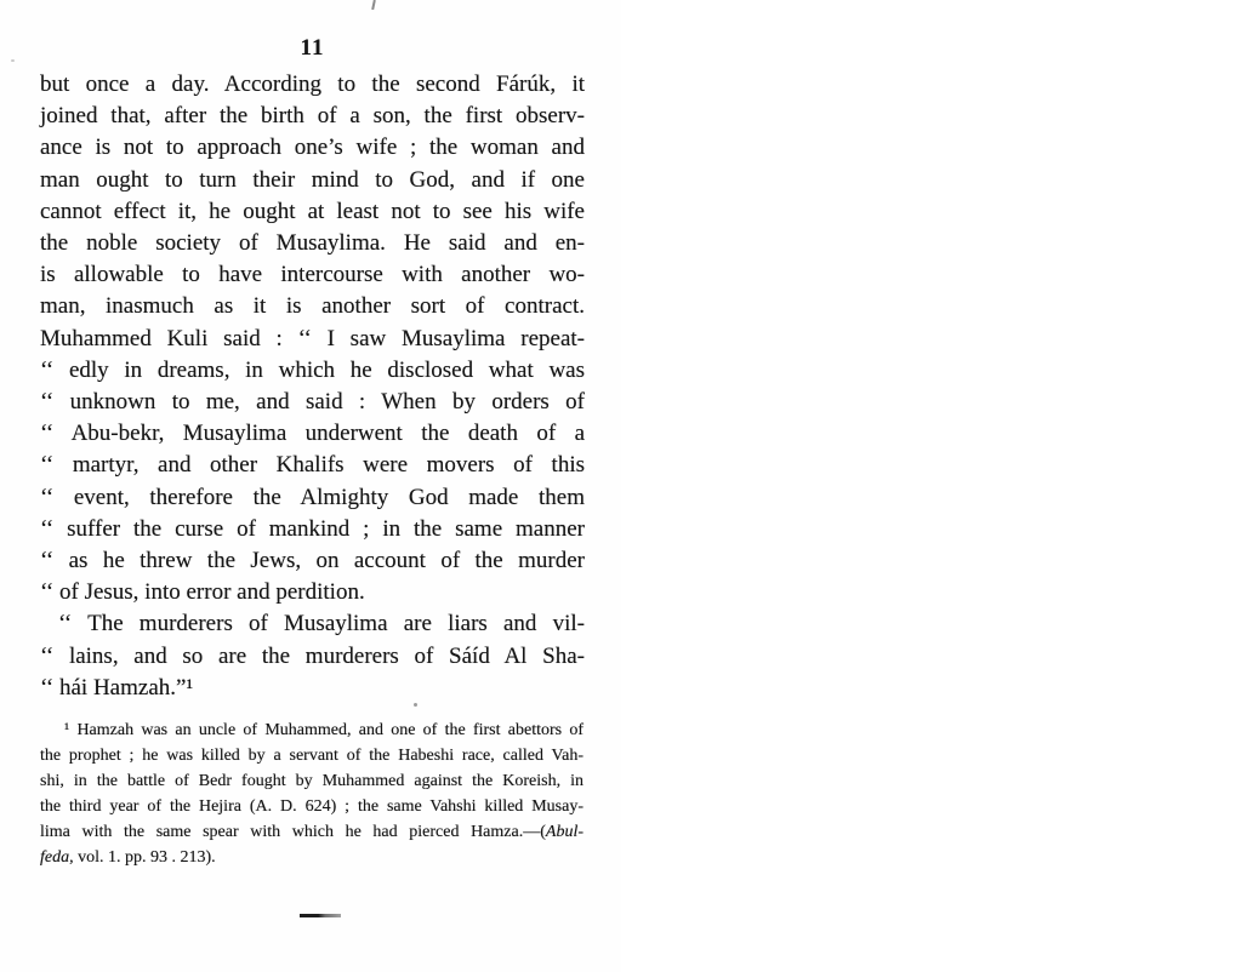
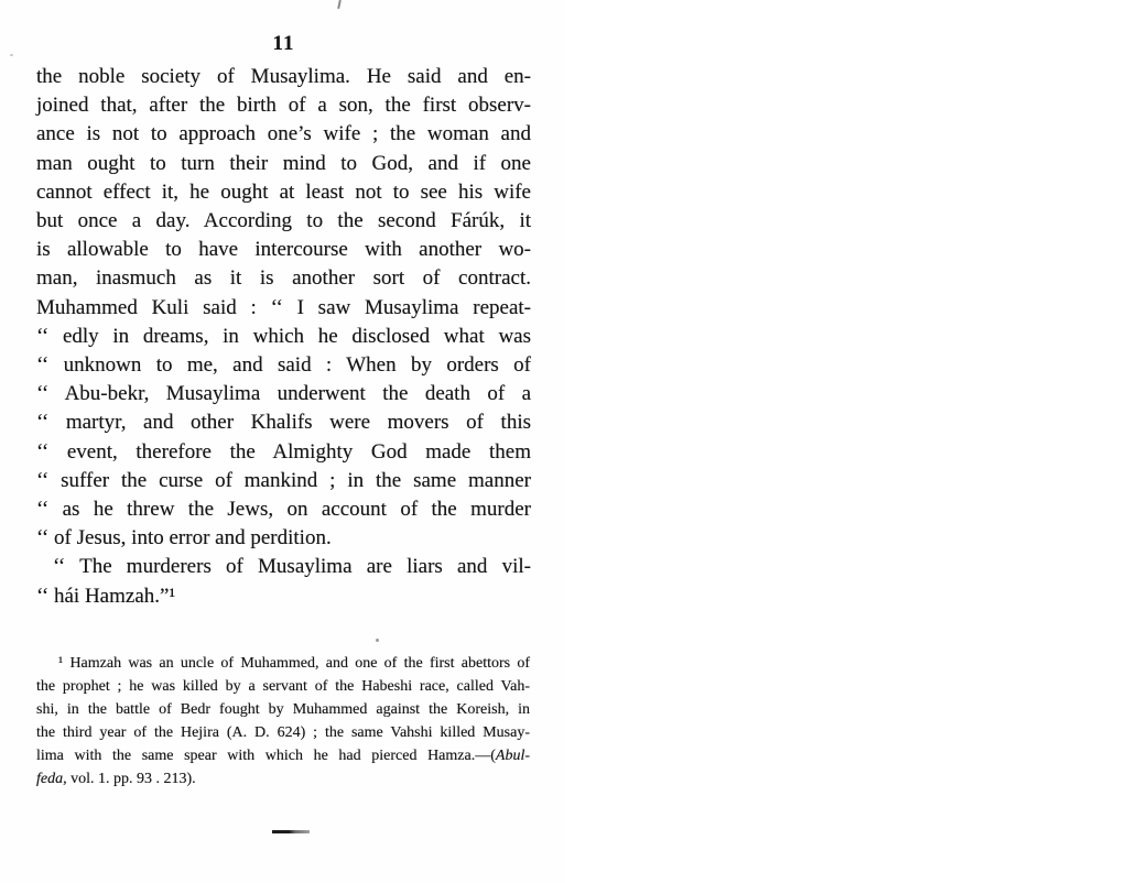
  11
- but once a day. According to the second Fárúk, it
+ the noble society of Musaylima. He said and en-
  joined that, after the birth of a son, the first observ-
  ance is not to approach one’s wife ; the woman and
  man ought to turn their mind to God, and if one
  cannot effect it, he ought at least not to see his wife
- the noble society of Musaylima. He said and en-
+ but once a day. According to the second Fárúk, it
  is allowable to have intercourse with another wo-
  man, inasmuch as it is another sort of contract.
  Muhammed Kuli said : ‘‘ I saw Musaylima repeat-
  ‘‘ edly in dreams, in which he disclosed what was
  ‘‘ unknown to me, and said : When by orders of
  ‘‘ Abu-bekr, Musaylima underwent the death of a
  ‘‘ martyr, and other Khalifs were movers of this
  ‘‘ event, therefore the Almighty God made them
  ‘‘ suffer the curse of mankind ; in the same manner
  ‘‘ as he threw the Jews, on account of the murder
  ‘‘ of Jesus, into error and perdition.
  ‘‘ The murderers of Musaylima are liars and vil-
- ‘‘ lains, and so are the murderers of Sáíd Al Sha-
  ‘‘ hái Hamzah.”¹
  ¹ Hamzah was an uncle of Muhammed, and one of the first abettors of
  the prophet ; he was killed by a servant of the Habeshi race, called Vah-
  shi, in the battle of Bedr fought by Muhammed against the Koreish, in
  the third year of the Hejira (A. D. 624) ; the same Vahshi killed Musay-
  lima with the same spear with which he had pierced Hamza.—(Abul-
  feda, vol. 1. pp. 93 . 213).
